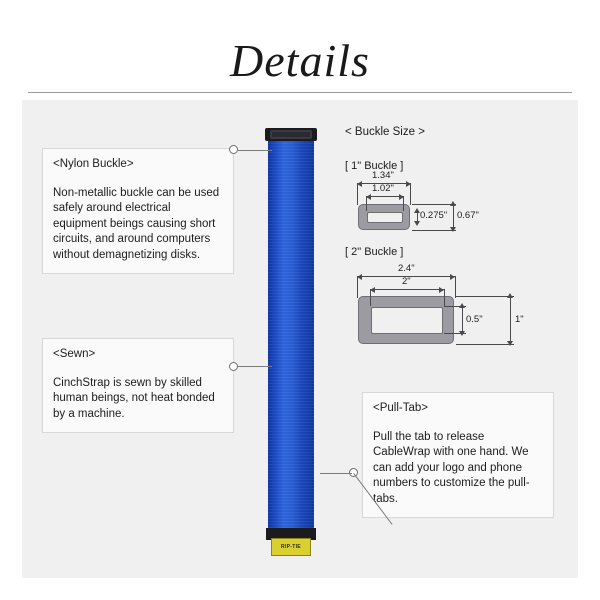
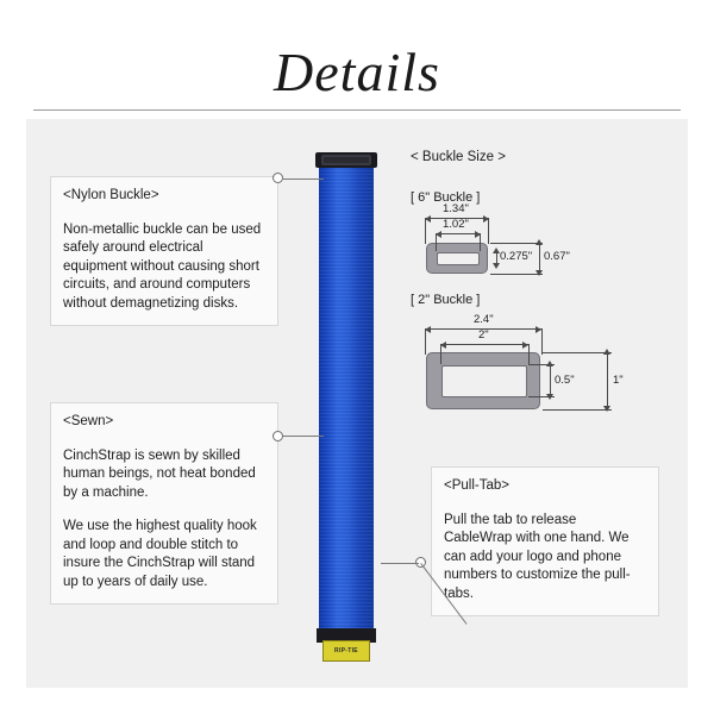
  Details
  <Nylon Buckle>
- Non-metallic buckle can be used safely around electrical equipment beings causing short circuits, and around computers without demagnetizing disks.
+ Non-metallic buckle can be used safely around electrical equipment without causing short circuits, and around computers without demagnetizing disks.
  <Sewn>
  CinchStrap is sewn by skilled human beings, not heat bonded by a machine.
+ We use the highest quality hook and loop and double stitch to insure the CinchStrap will stand up to years of daily use.
  <Pull-Tab>
  Pull the tab to release CableWrap with one hand. We can add your logo and phone numbers to customize the pull-tabs.
  < Buckle Size >
- [ 1" Buckle ]
+ [ 6" Buckle ]
  1.34"
  1.02"
  0.275"
  0.67"
  [ 2" Buckle ]
  2.4"
  2"
  0.5"
  1"
